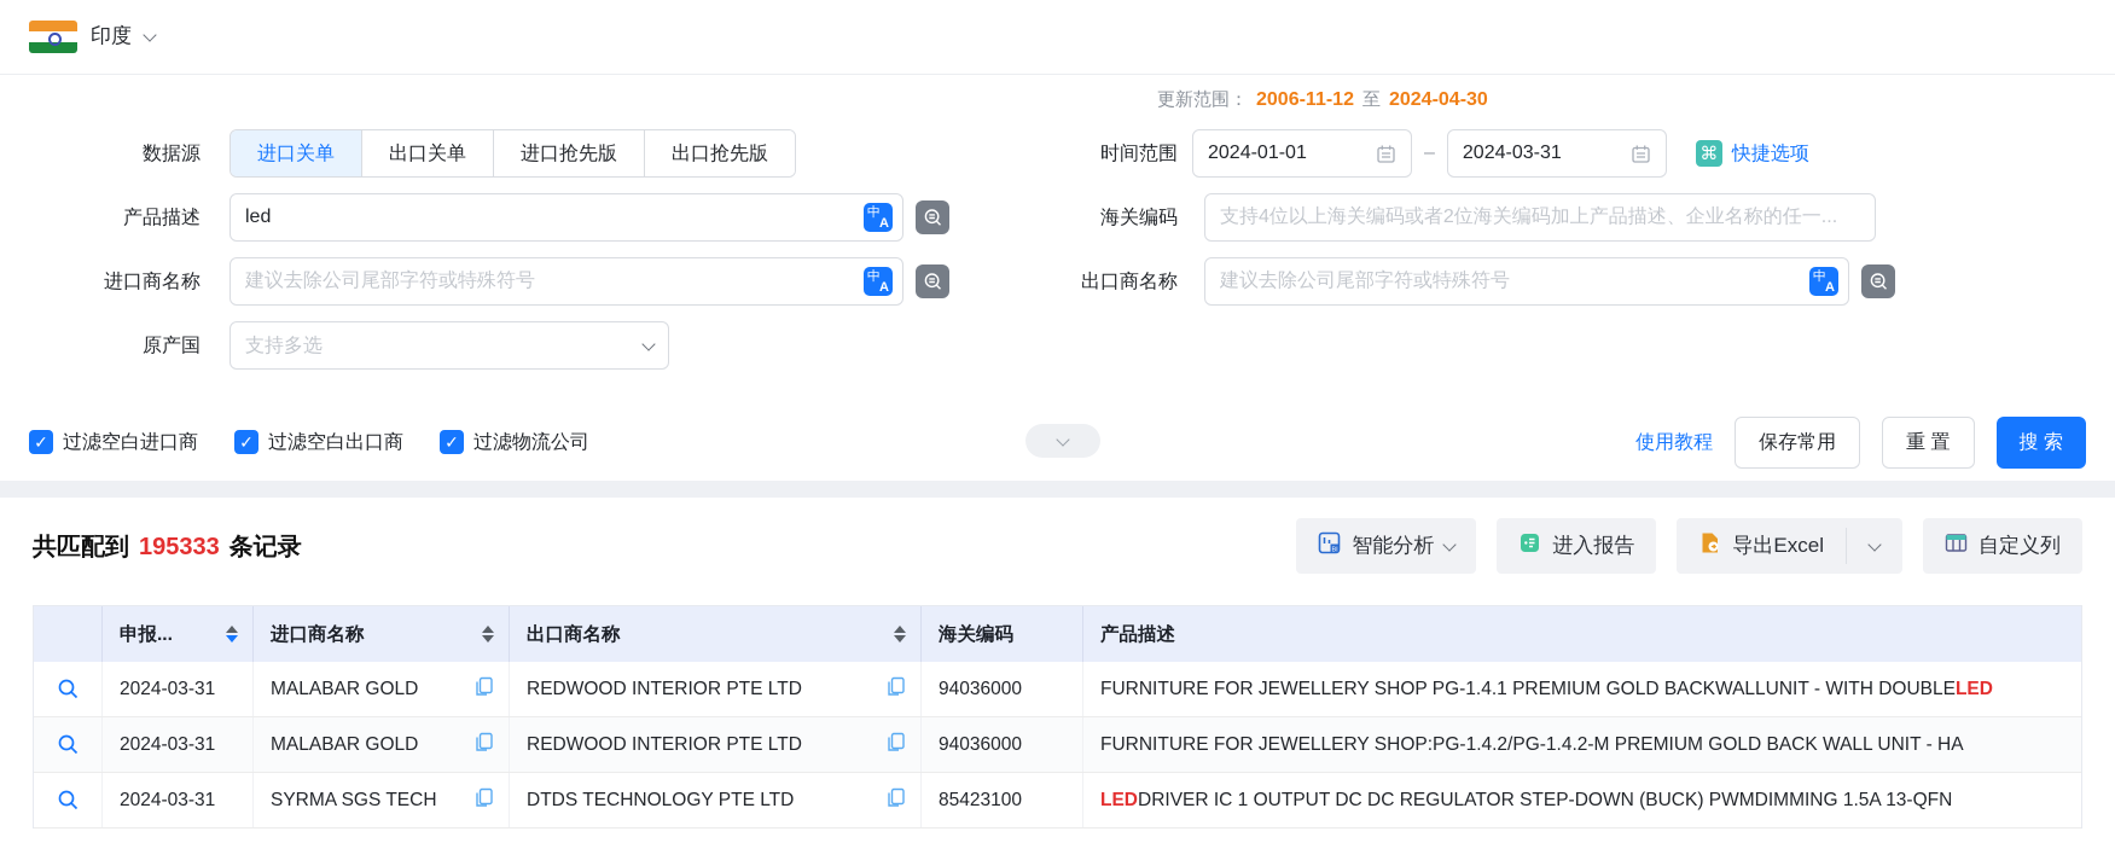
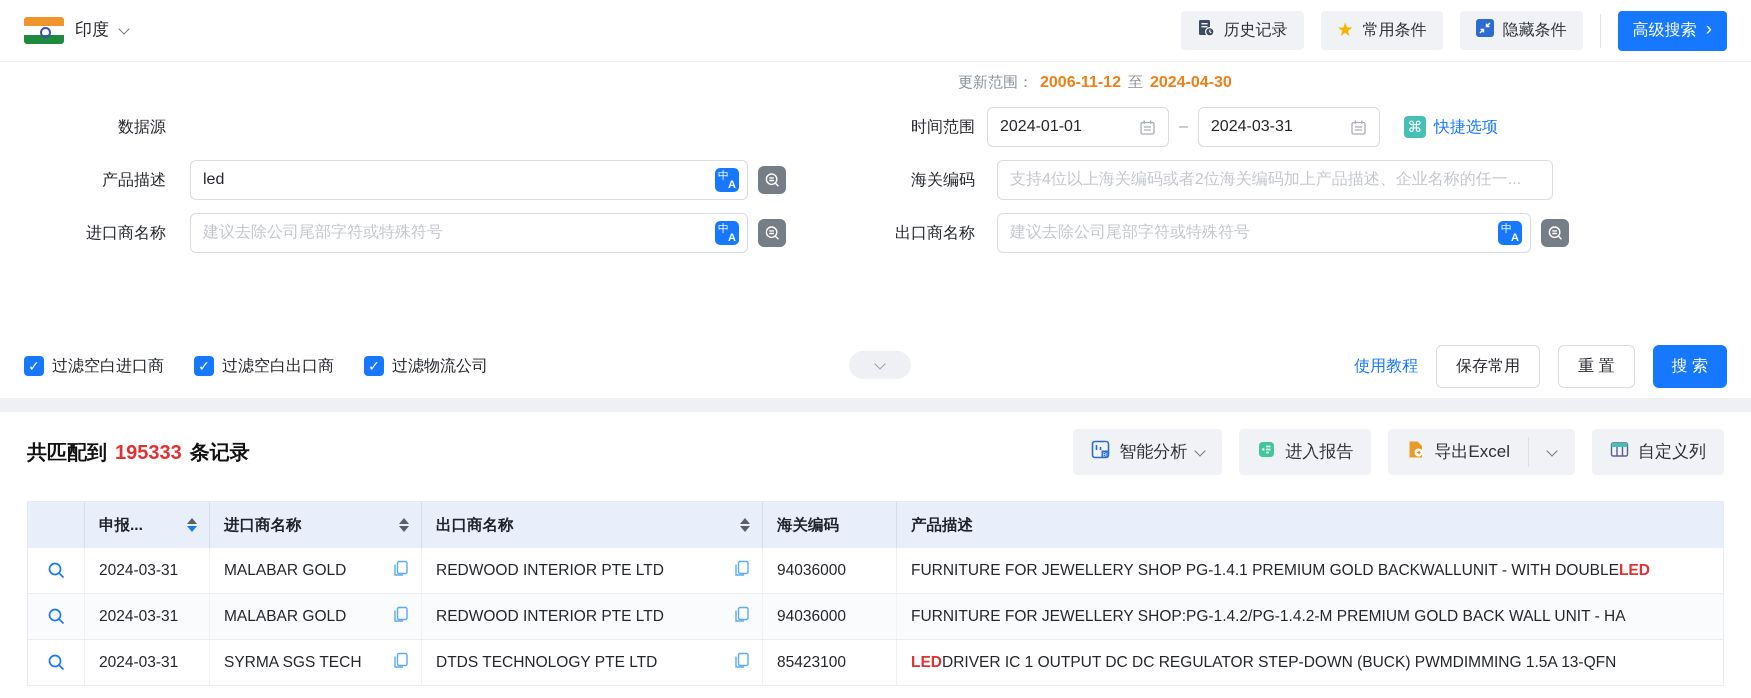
  印度
+ 历史记录
+ ★
+ 常用条件
+ 隐藏条件
+ 高级搜索
+ ›
  更新范围：
  2006-11-12
  至
  2024-04-30
  数据源
- 进口关单
- 出口关单
- 进口抢先版
- 出口抢先版
  时间范围
  2024-01-01
  –
  2024-03-31
  ⌘
  快捷选项
  产品描述
  led
  中
  A
  海关编码
  支持4位以上海关编码或者2位海关编码加上产品描述、企业名称的任一...
  进口商名称
  建议去除公司尾部字符或特殊符号
  中
  A
  出口商名称
  建议去除公司尾部字符或特殊符号
  中
  A
- 原产国
- 支持多选
  ✓
  过滤空白进口商
  ✓
  过滤空白出口商
  ✓
  过滤物流公司
  使用教程
  保存常用
  重 置
  搜 索
  共匹配到
  195333
  条记录
  智能分析
  进入报告
  导出Excel
  自定义列
  申报...
  进口商名称
  出口商名称
  海关编码
  产品描述
  2024-03-31
  MALABAR GOLD
  REDWOOD INTERIOR PTE LTD
  94036000
  FURNITURE FOR JEWELLERY SHOP PG-1.4.1 PREMIUM GOLD BACKWALLUNIT - WITH DOUBLE
  LED
  2024-03-31
  MALABAR GOLD
  REDWOOD INTERIOR PTE LTD
  94036000
  FURNITURE FOR JEWELLERY SHOP:PG-1.4.2/PG-1.4.2-M PREMIUM GOLD BACK WALL UNIT - HA
  2024-03-31
  SYRMA SGS TECH
  DTDS TECHNOLOGY PTE LTD
  85423100
  LED
  DRIVER IC 1 OUTPUT DC DC REGULATOR STEP-DOWN (BUCK) PWMDIMMING 1.5A 13-QFN
